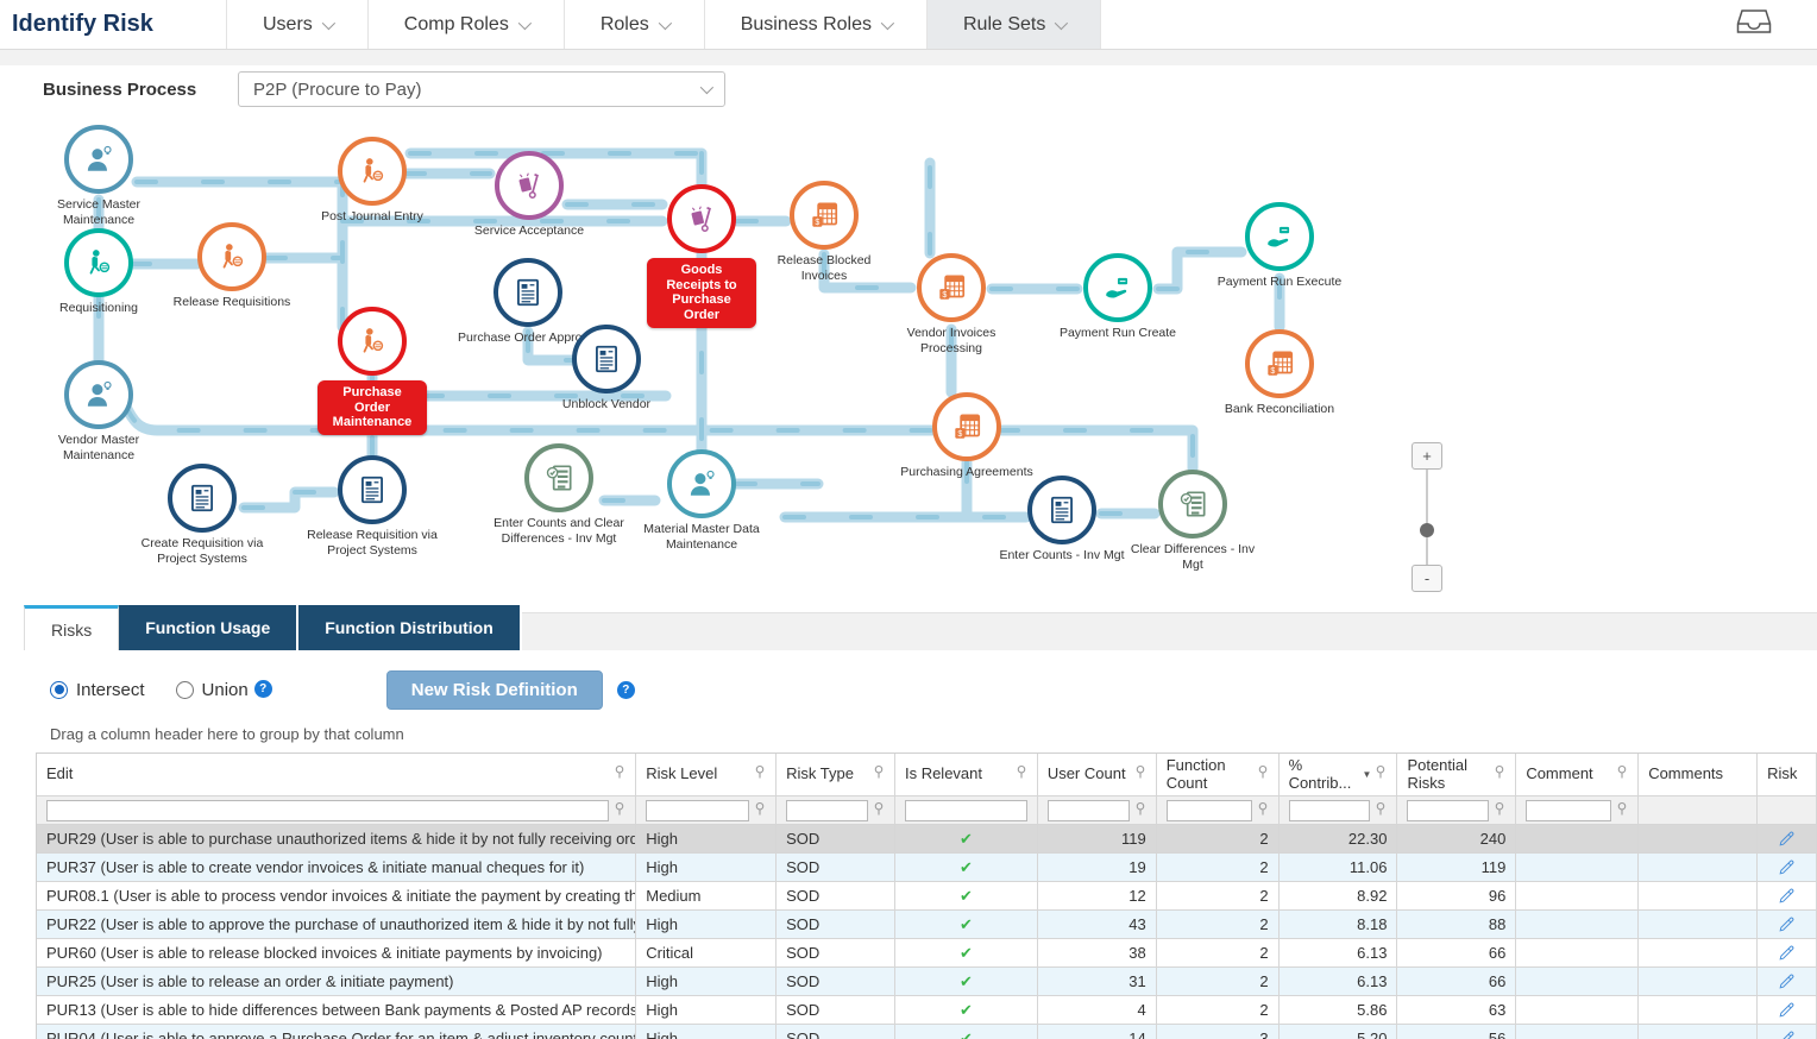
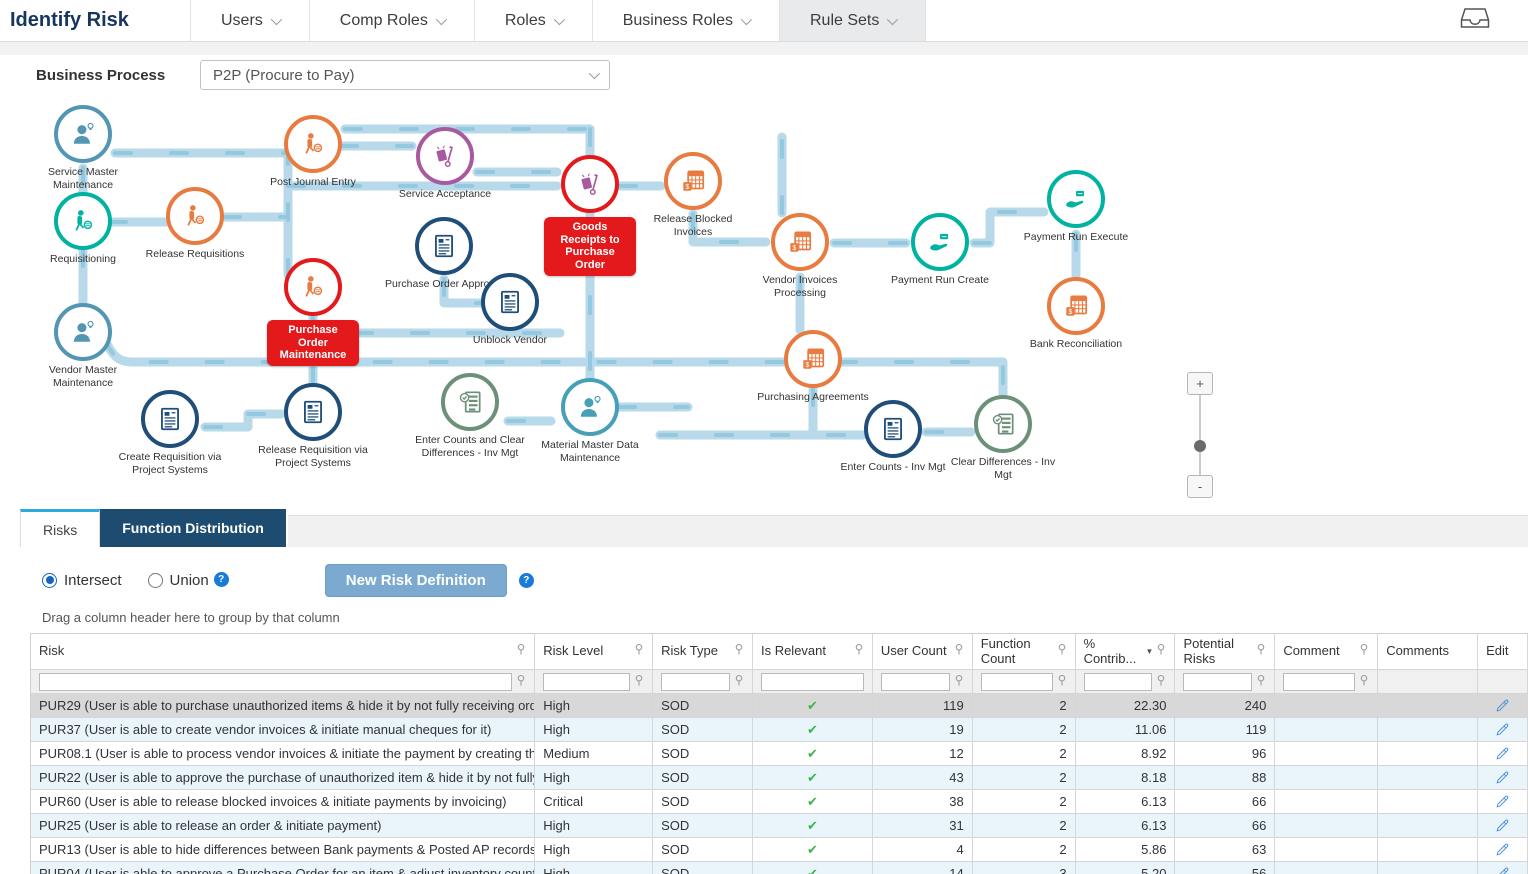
  Identify Risk
  Users
  Comp Roles
  Roles
  Business Roles
  Rule Sets
  Business Process
  P2P (Procure to Pay)
  Service Master Maintenance
  Requisitioning
  Vendor Master Maintenance
  Release Requisitions
  Post Journal Entry
  Purchase Order Maintenance
  Service Acceptance
  Purchase Order Appr
  Unblock Vendor
  Goods Receipts to Purchase Order
  Release Blocked Invoices
  Vendor Invoices Processing
  Payment Run Create
  Payment Run Execute
  Bank Reconciliation
  Purchasing Agreements
  Create Requisition via Project Systems
  Release Requisition via Project Systems
  Enter Counts and Clear Differences - Inv Mgt
  Material Master Data Maintenance
  Enter Counts - Inv Mgt
  Clear Differences - Inv Mgt
  +
  -
  Risks
- Function Usage
  Function Distribution
  Intersect
  Union
  ?
  New Risk Definition
  ?
  Drag a column header here to group by that column
- Edit
+ Risk
  Risk Level
  Risk Type
  Is Relevant
  User Count
  Function Count
  % Contrib...
  ▼
  Potential Risks
  Comment
  Comments
- Risk
+ Edit
  PUR29 (User is able to purchase unauthorized items & hide it by not fully receiving ord
  High
  SOD
  ✔
  119
  2
  22.30
  240
  PUR37 (User is able to create vendor invoices & initiate manual cheques for it)
  High
  SOD
  ✔
  19
  2
  11.06
  119
  PUR08.1 (User is able to process vendor invoices & initiate the payment by creating th
  Medium
  SOD
  ✔
  12
  2
  8.92
  96
  PUR22 (User is able to approve the purchase of unauthorized item & hide it by not full
  High
  SOD
  ✔
  43
  2
  8.18
  88
  PUR60 (User is able to release blocked invoices & initiate payments by invoicing)
  Critical
  SOD
  ✔
  38
  2
  6.13
  66
  PUR25 (User is able to release an order & initiate payment)
  High
  SOD
  ✔
  31
  2
  6.13
  66
  PUR13 (User is able to hide differences between Bank payments & Posted AP records
  High
  SOD
  ✔
  4
  2
  5.86
  63
